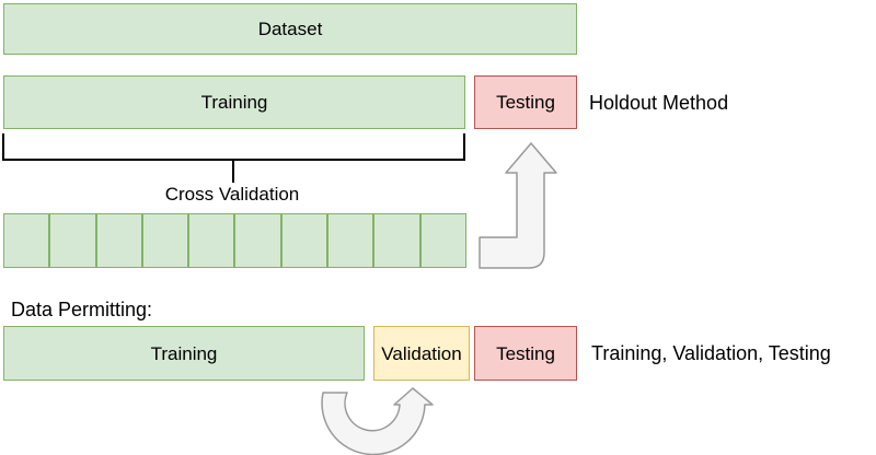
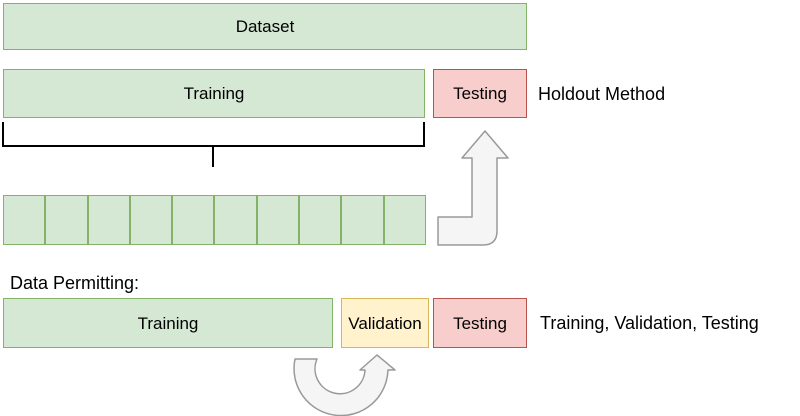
  Dataset
  Training
  Testing
  Holdout Method
- Cross Validation
  Data Permitting:
  Training
  Validation
  Testing
  Training, Validation, Testing
